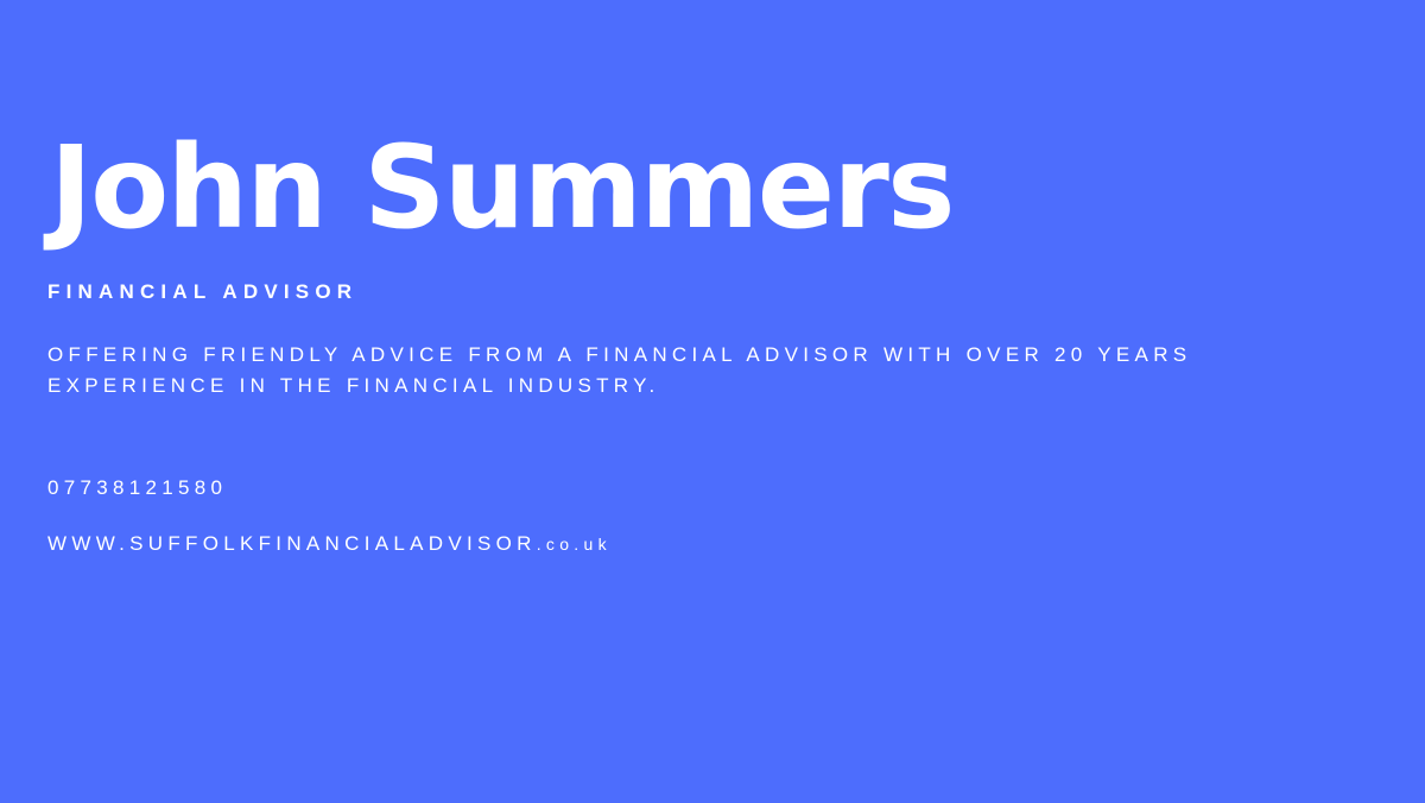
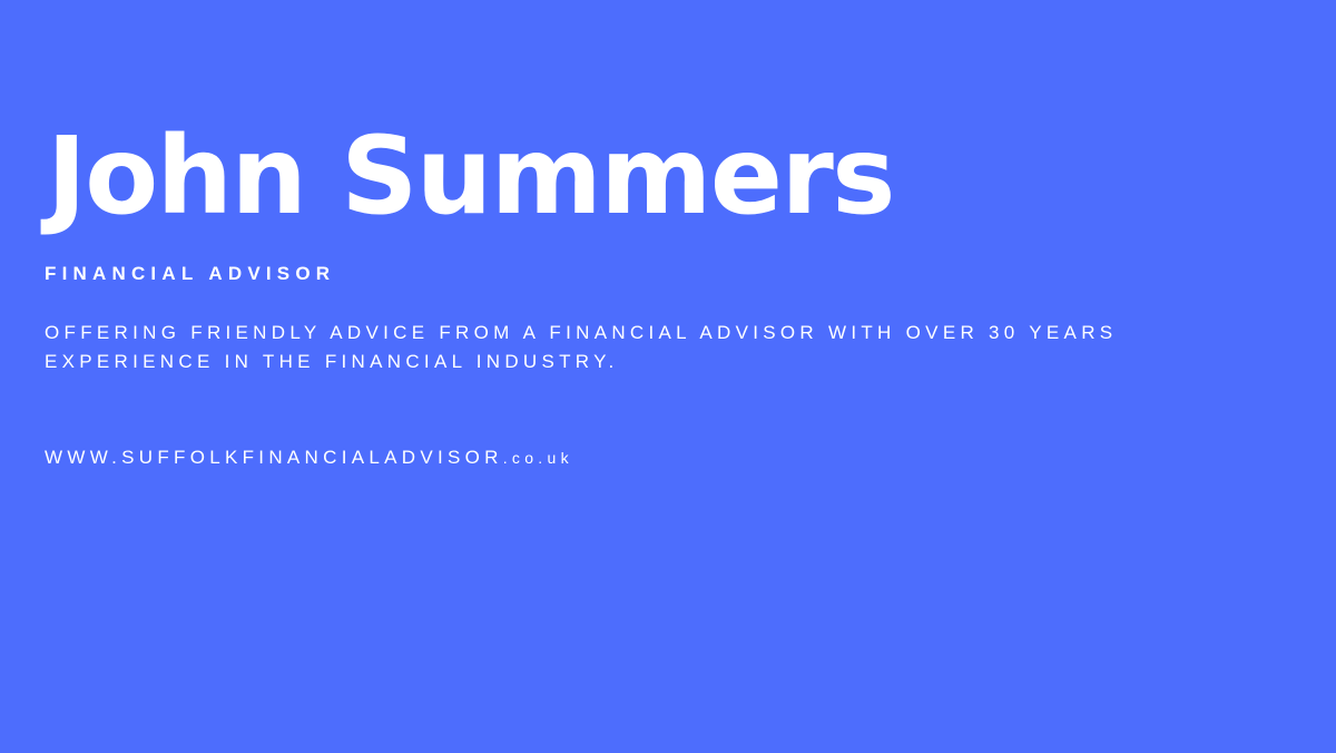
  John Summers
  FINANCIAL ADVISOR
- OFFERING FRIENDLY ADVICE FROM A FINANCIAL ADVISOR WITH OVER 20 YEARS EXPERIENCE IN THE FINANCIAL INDUSTRY.
+ OFFERING FRIENDLY ADVICE FROM A FINANCIAL ADVISOR WITH OVER 30 YEARS EXPERIENCE IN THE FINANCIAL INDUSTRY.
- 07738121580
  WWW.SUFFOLKFINANCIALADVISOR.co.uk
